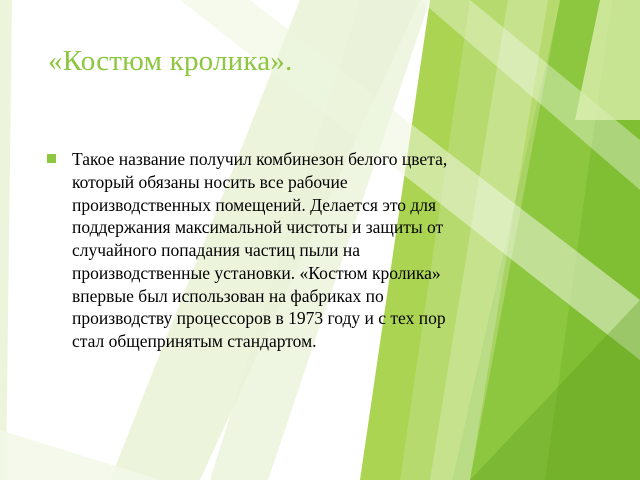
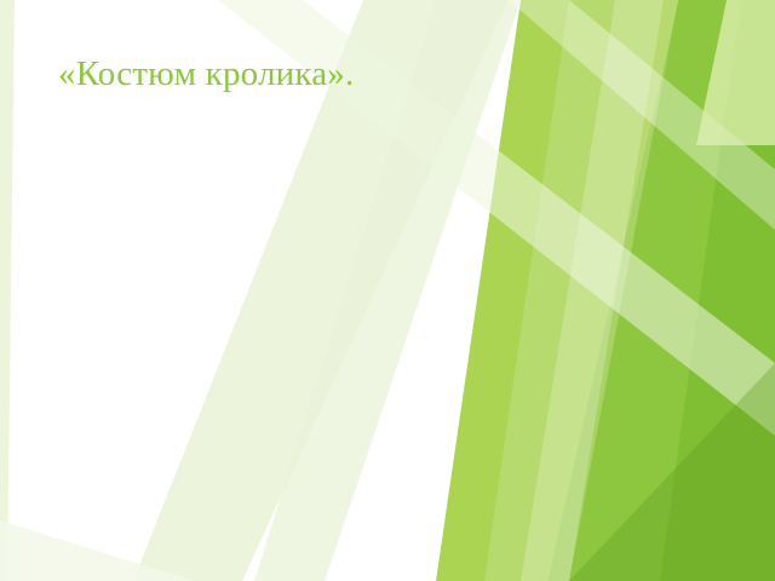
  «Костюм кролика».
- Такое название получил комбинезон белого цвета, который обязаны носить все рабочие производственных помещений. Делается это для поддержания максимальной чистоты и защиты от случайного попадания частиц пыли на производственные установки. «Костюм кролика» впервые был использован на фабриках по производству процессоров в 1973 году и с тех пор стал общепринятым стандартом.
